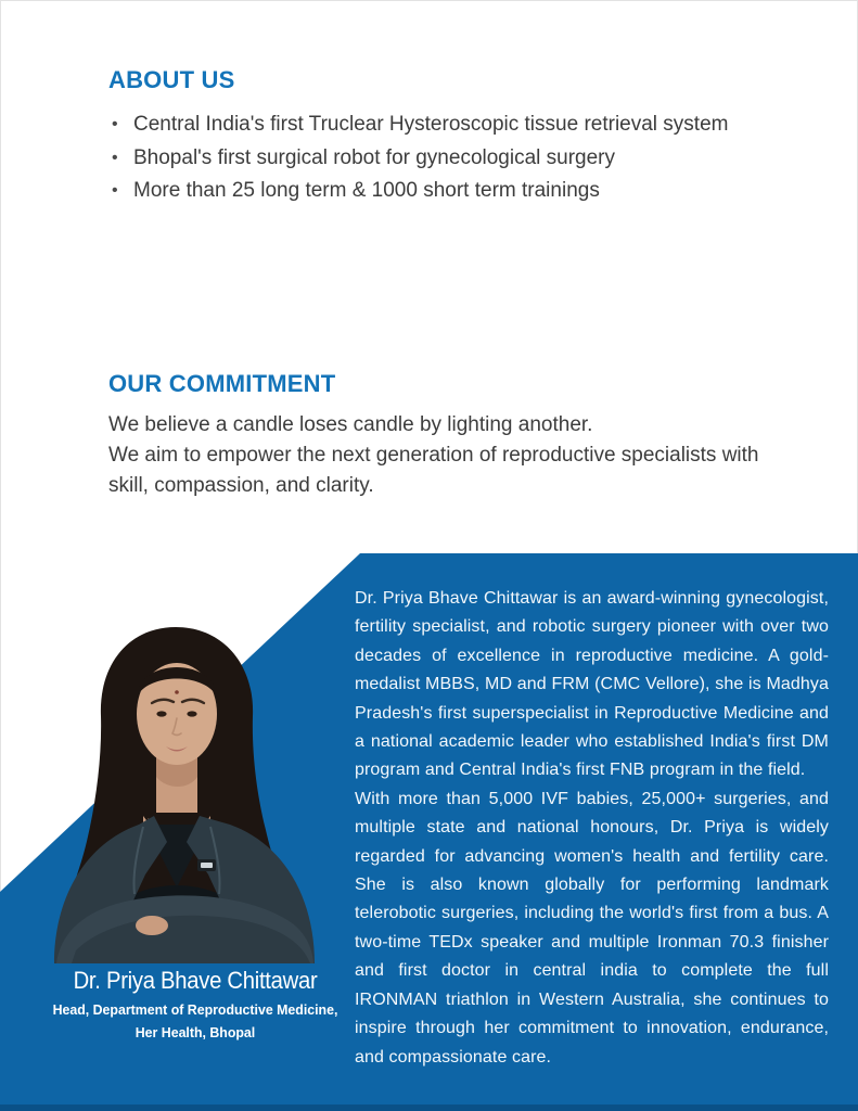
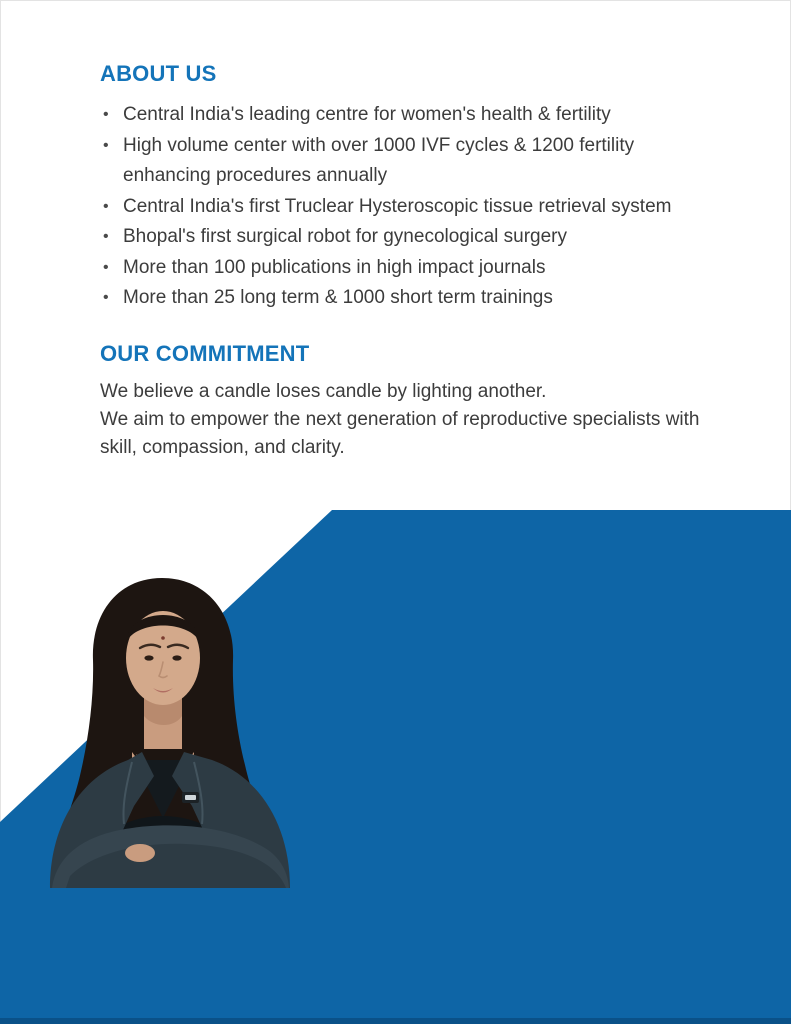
  ABOUT US
+ Central India's leading centre for women's health & fertility
+ High volume center with over 1000 IVF cycles & 1200 fertility
+ enhancing procedures annually
  Central India's first Truclear Hysteroscopic tissue retrieval system
  Bhopal's first surgical robot for gynecological surgery
+ More than 100 publications in high impact journals
  More than 25 long term & 1000 short term trainings
  OUR COMMITMENT
  We believe a candle loses candle by lighting another.
  We aim to empower the next generation of reproductive specialists with skill, compassion, and clarity.
- Dr. Priya Bhave Chittawar is an award-winning gynecologist, fertility specialist, and robotic surgery pioneer with over two decades of excellence in reproductive medicine. A gold-medalist MBBS, MD and FRM (CMC Vellore), she is Madhya Pradesh's first superspecialist in Reproductive Medicine and a national academic leader who established India's first DM program and Central India's first FNB program in the field.
- With more than 5,000 IVF babies, 25,000+ surgeries, and multiple state and national honours, Dr. Priya is widely regarded for advancing women's health and fertility care. She is also known globally for performing landmark telerobotic surgeries, including the world's first from a bus. A two-time TEDx speaker and multiple Ironman 70.3 finisher and first doctor in central india to complete the full IRONMAN triathlon in Western Australia, she continues to inspire through her commitment to innovation, endurance, and compassionate care.
- Dr. Priya Bhave Chittawar
- Head, Department of Reproductive Medicine,
- Her Health, Bhopal
